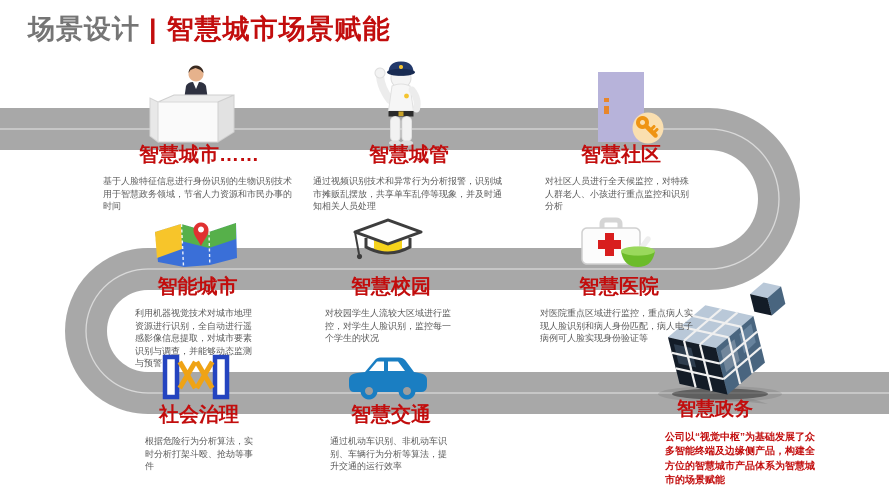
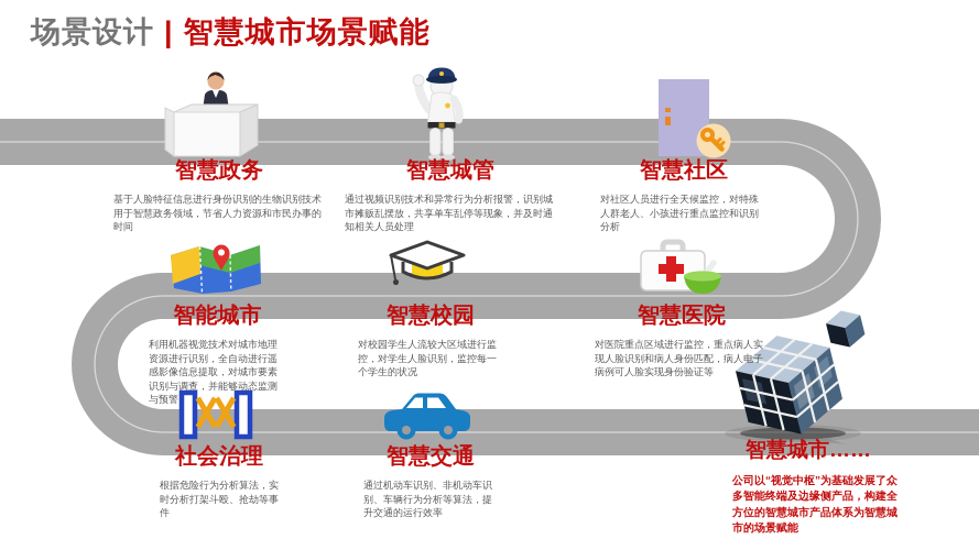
  场景设计 | 智慧城市场景赋能
- 智慧城市……
+ 智慧政务
  基于人脸特征信息进行身份识别的生物识别技术用于智慧政务领域，节省人力资源和市民办事的时间
  智慧城管
  通过视频识别技术和异常行为分析报警，识别城市摊贩乱摆放，共享单车乱停等现象，并及时通知相关人员处理
  智慧社区
  对社区人员进行全天候监控，对特殊人群老人、小孩进行重点监控和识别分析
  智能城市
  利用机器视觉技术对城市地理资源进行识别，全自动进行遥感影像信息提取，对城市要素识别与调查，并能够动态监测与预警
  智慧校园
  对校园学生人流较大区域进行监控，对学生人脸识别，监控每一个学生的状况
  智慧医院
  对医院重点区域进行监控，重点病人实现人脸识别和病人身份匹配，病人电子病例可人脸实现身份验证等
  社会治理
  根据危险行为分析算法，实时分析打架斗殴、抢劫等事件
  智慧交通
  通过机动车识别、非机动车识别、车辆行为分析等算法，提升交通的运行效率
- 智慧政务
+ 智慧城市……
  公司以“视觉中枢”为基础发展了众多智能终端及边缘侧产品，构建全方位的智慧城市产品体系为智慧城市的场景赋能
